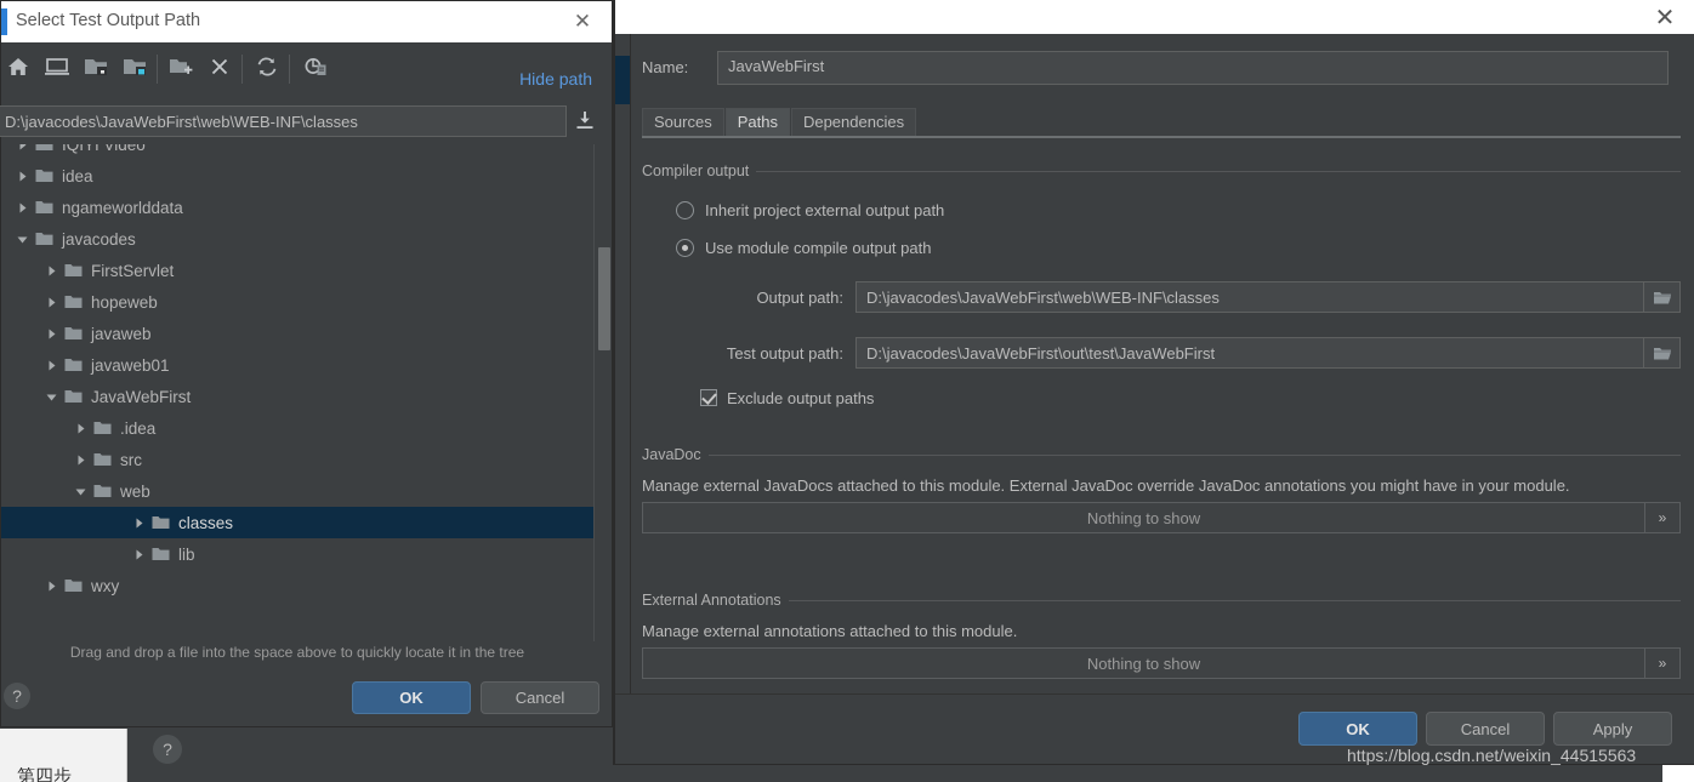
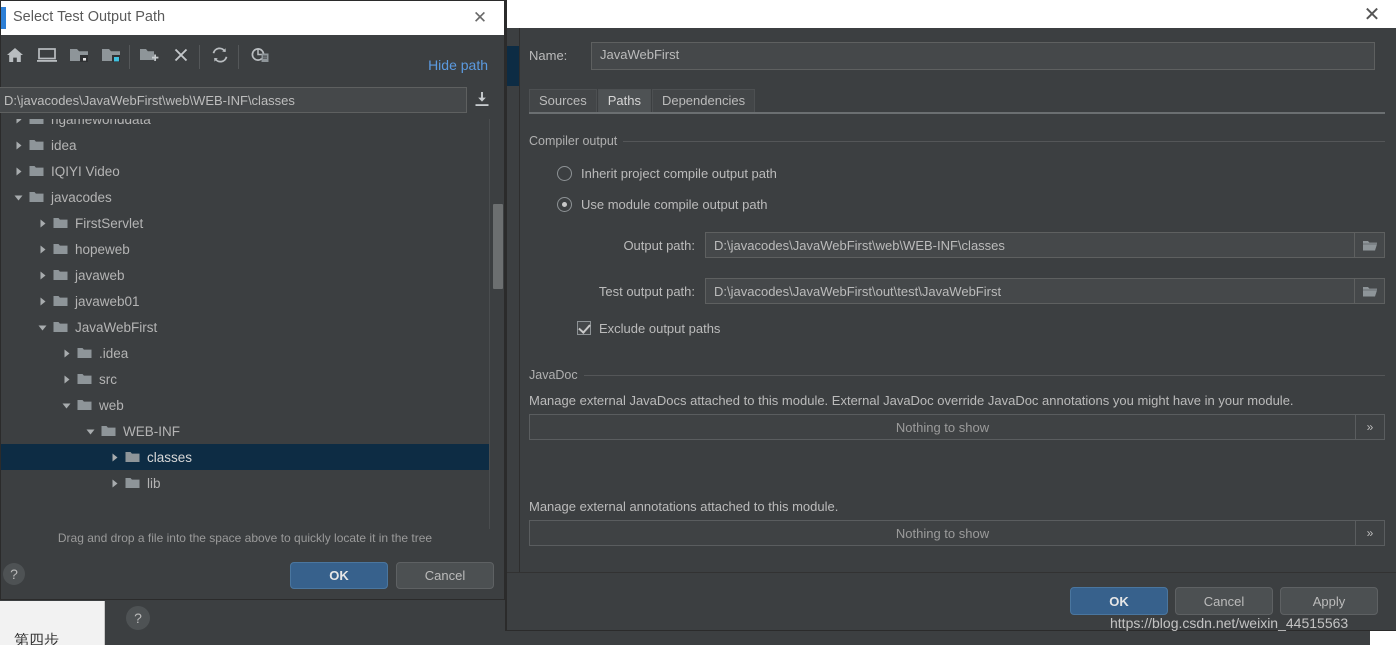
  ✕
  Name:
  JavaWebFirst
  Sources
  Paths
  Dependencies
  Compiler output
- Inherit project external output path
+ Inherit project compile output path
  Use module compile output path
  Output path:
  D:\javacodes\JavaWebFirst\web\WEB-INF\classes
  Test output path:
  D:\javacodes\JavaWebFirst\out\test\JavaWebFirst
  Exclude output paths
  JavaDoc
  Manage external JavaDocs attached to this module. External JavaDoc override JavaDoc annotations you might have in your module.
  Nothing to show
  »
- External Annotations
  Manage external annotations attached to this module.
  Nothing to show
  »
  OK
  Cancel
  Apply
  Select Test Output Path
  ✕
  Hide path
  D:\javacodes\JavaWebFirst\web\WEB-INF\classes
- IQIYI Video
+ ngameworlddata
  idea
- ngameworlddata
+ IQIYI Video
  javacodes
  FirstServlet
  hopeweb
  javaweb
  javaweb01
  JavaWebFirst
  .idea
  src
  web
+ WEB-INF
  classes
  lib
- wxy
  Drag and drop a file into the space above to quickly locate it in the tree
  ?
  OK
  Cancel
  第四步
  ?
  https://blog.csdn.net/weixin_44515563
